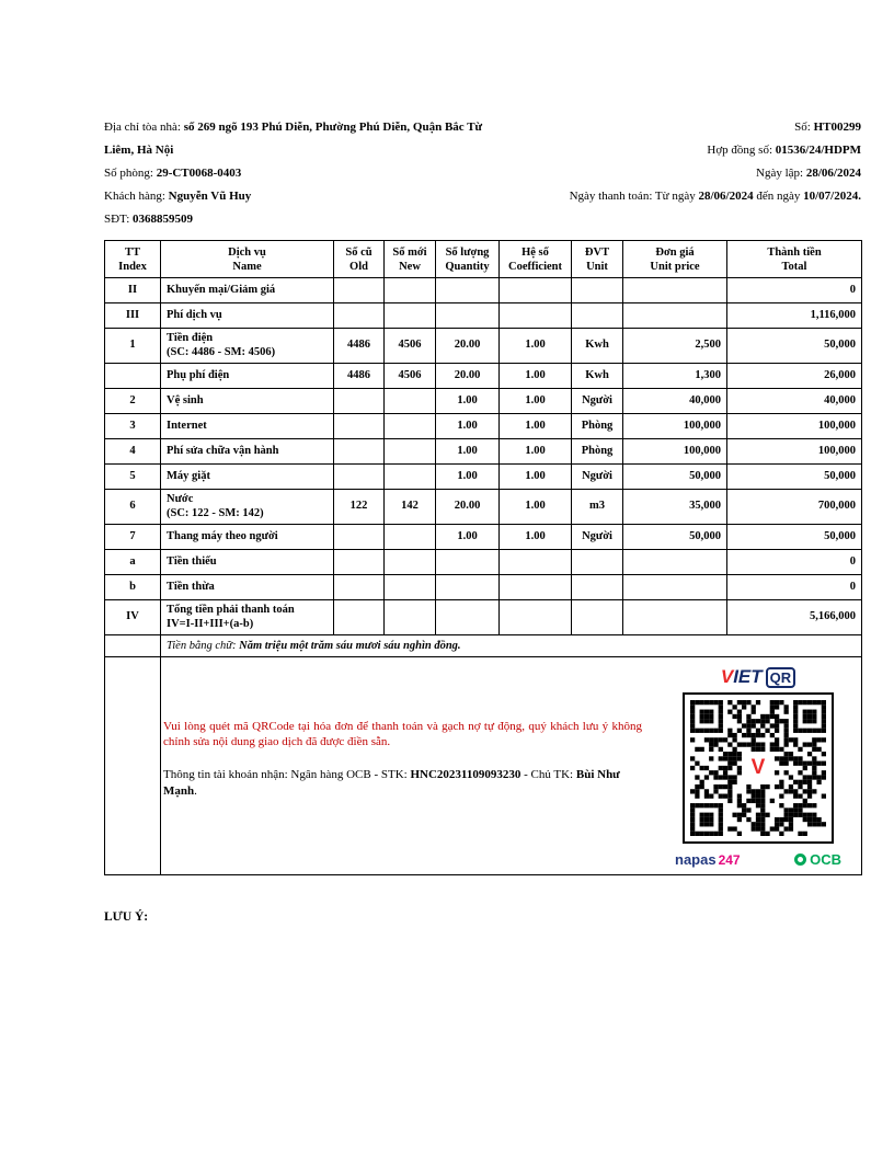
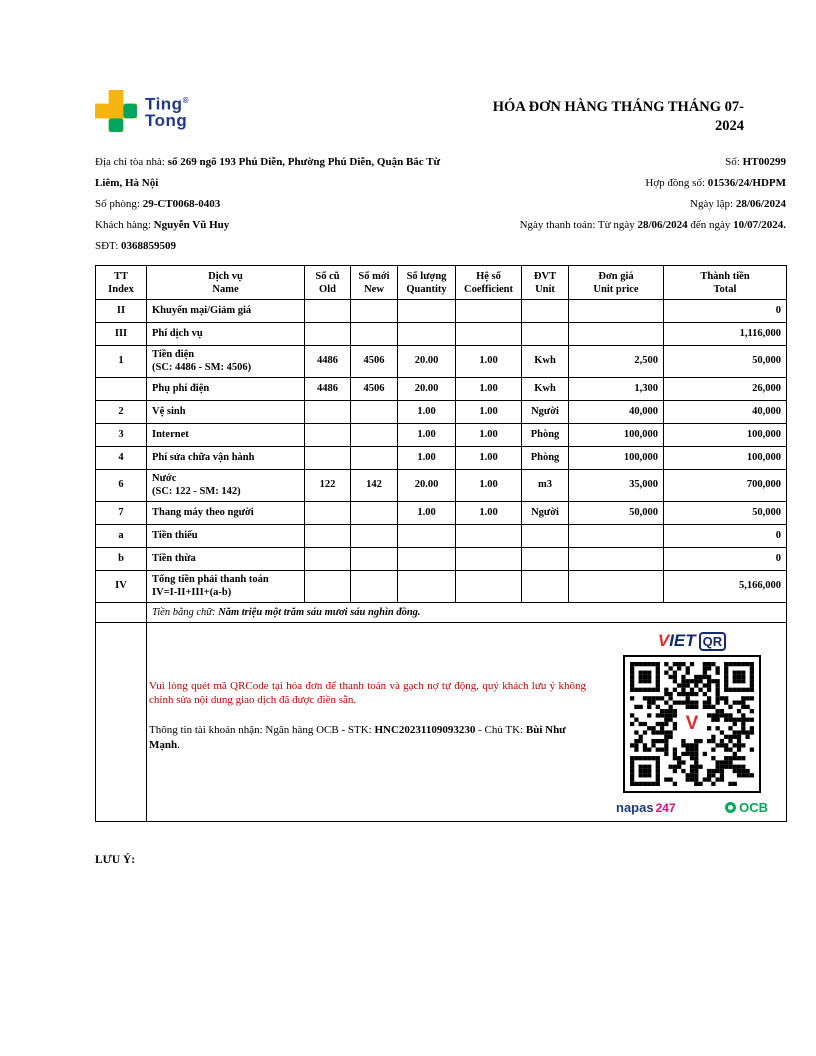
+ Ting®
+ Tong
+ HÓA ĐƠN HÀNG THÁNG THÁNG 07-
+ 2024
  Địa chỉ tòa nhà: số 269 ngõ 193 Phú Diễn, Phường Phú Diễn, Quận Bắc Từ Liêm, Hà Nội
  Số phòng: 29-CT0068-0403
  Khách hàng: Nguyễn Vũ Huy
  SĐT: 0368859509
  Số: HT00299
  Hợp đồng số: 01536/24/HDPM
  Ngày lập: 28/06/2024
  Ngày thanh toán: Từ ngày 28/06/2024 đến ngày 10/07/2024.
  TTIndex	Dịch vụName	Số cũOld	Số mớiNew	Số lượngQuantity	Hệ sốCoefficient	ĐVTUnit	Đơn giáUnit price	Thành tiềnTotal
  II	Khuyến mại/Giảm giá							0
  III	Phí dịch vụ							1,116,000
  1	Tiền điện (SC: 4486 - SM: 4506)	4486	4506	20.00	1.00	Kwh	2,500	50,000
  	Phụ phí điện	4486	4506	20.00	1.00	Kwh	1,300	26,000
  2	Vệ sinh			1.00	1.00	Người	40,000	40,000
  3	Internet			1.00	1.00	Phòng	100,000	100,000
  4	Phí sửa chữa vận hành			1.00	1.00	Phòng	100,000	100,000
- 5	Máy giặt			1.00	1.00	Người	50,000	50,000
  6	Nước (SC: 122 - SM: 142)	122	142	20.00	1.00	m3	35,000	700,000
  7	Thang máy theo người			1.00	1.00	Người	50,000	50,000
  a	Tiền thiếu							0
  b	Tiền thừa							0
  IV	Tổng tiền phải thanh toán IV=I-II+III+(a-b)							5,166,000
  	Tiền bằng chữ: Năm triệu một trăm sáu mươi sáu nghìn đồng.
  	Vui lòng quét mã QRCode tại hóa đơn để thanh toán và gạch nợ tự động, quý khách lưu ý không chỉnh sửa nội dung giao dịch đã được điền sẵn. Thông tin tài khoản nhận: Ngân hàng OCB - STK: HNC20231109093230 - Chủ TK: Bùi Như Mạnh. VIET QR V napas 247 OCB
  LƯU Ý:
